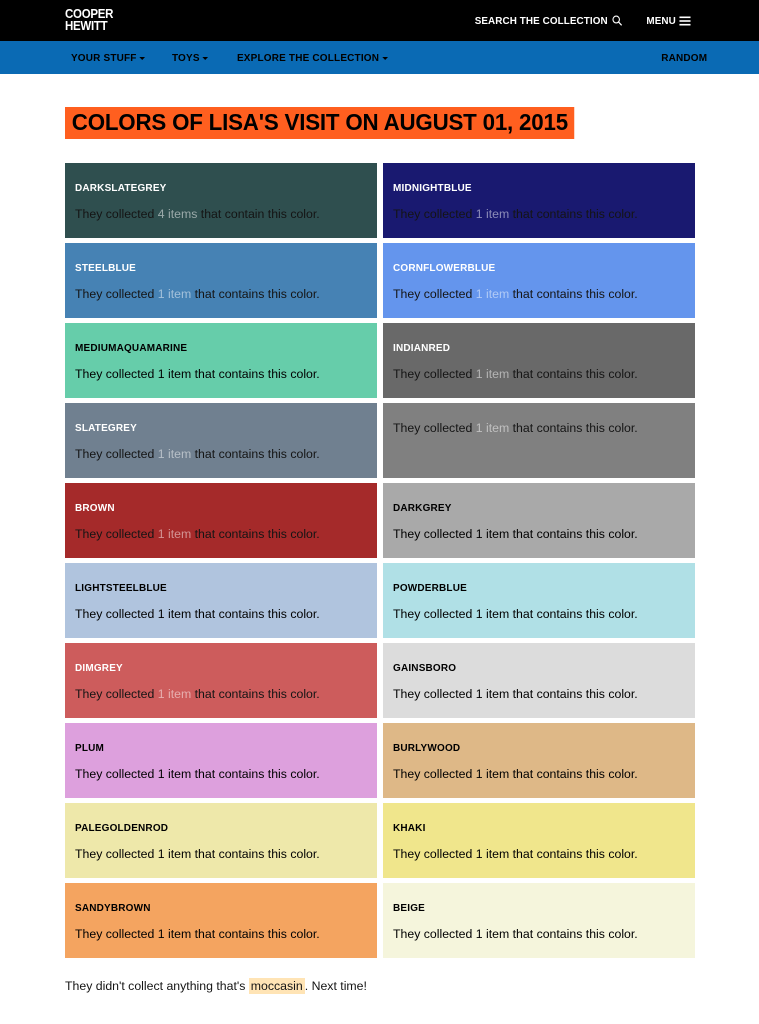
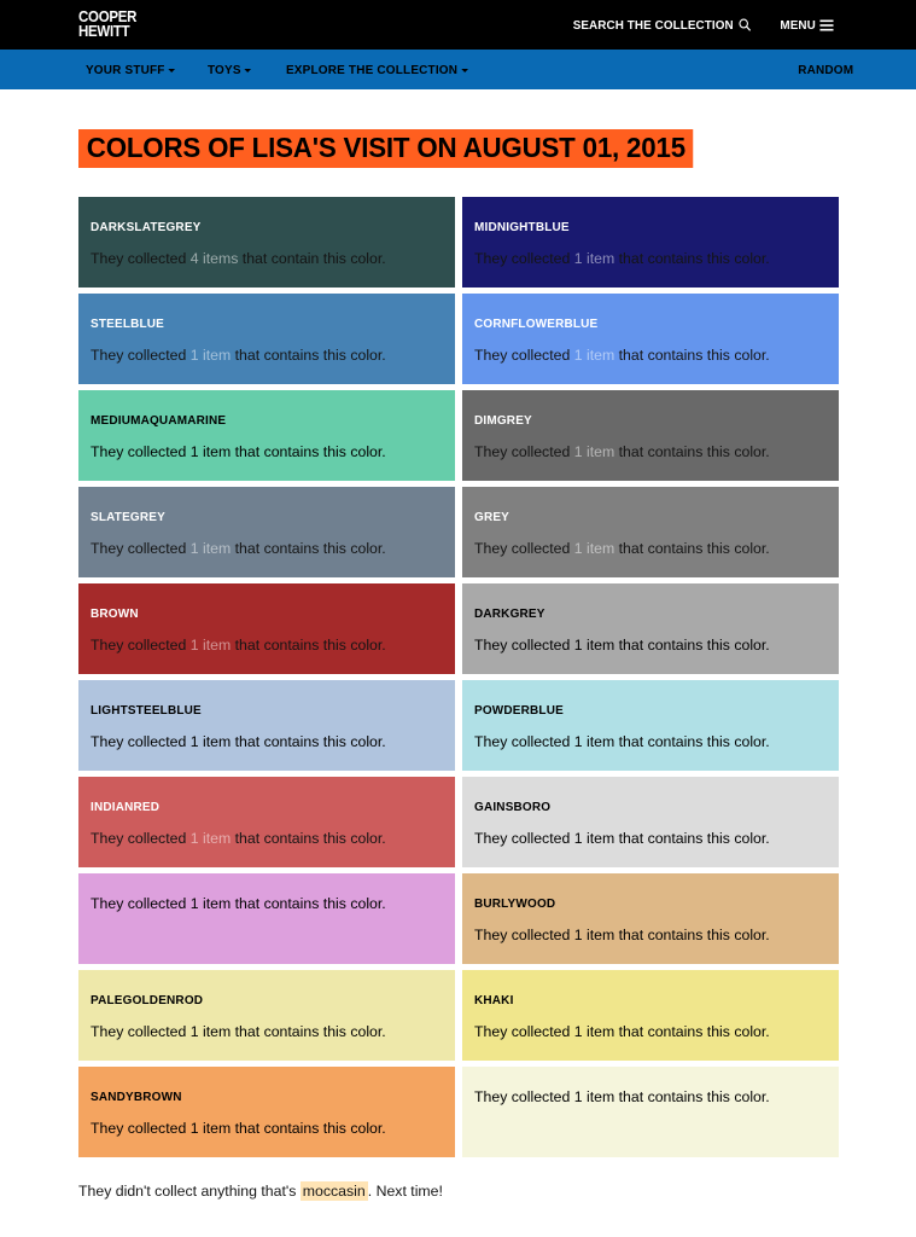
  COOPER
  HEWITT
  SEARCH THE COLLECTION
  MENU
  YOUR STUFF
  TOYS
  EXPLORE THE COLLECTION
  RANDOM
  COLORS OF LISA'S VISIT ON AUGUST 01, 2015
  DARKSLATEGREY
  They collected 4 items that contain this color.
  MIDNIGHTBLUE
  They collected 1 item that contains this color.
  STEELBLUE
  They collected 1 item that contains this color.
  CORNFLOWERBLUE
  They collected 1 item that contains this color.
  MEDIUMAQUAMARINE
  They collected 1 item that contains this color.
- INDIANRED
+ DIMGREY
  They collected 1 item that contains this color.
  SLATEGREY
  They collected 1 item that contains this color.
+ GREY
  They collected 1 item that contains this color.
  BROWN
  They collected 1 item that contains this color.
  DARKGREY
  They collected 1 item that contains this color.
  LIGHTSTEELBLUE
  They collected 1 item that contains this color.
  POWDERBLUE
  They collected 1 item that contains this color.
- DIMGREY
+ INDIANRED
  They collected 1 item that contains this color.
  GAINSBORO
  They collected 1 item that contains this color.
- PLUM
  They collected 1 item that contains this color.
  BURLYWOOD
  They collected 1 item that contains this color.
  PALEGOLDENROD
  They collected 1 item that contains this color.
  KHAKI
  They collected 1 item that contains this color.
  SANDYBROWN
  They collected 1 item that contains this color.
- BEIGE
  They collected 1 item that contains this color.
  They didn't collect anything that's moccasin . Next time!
